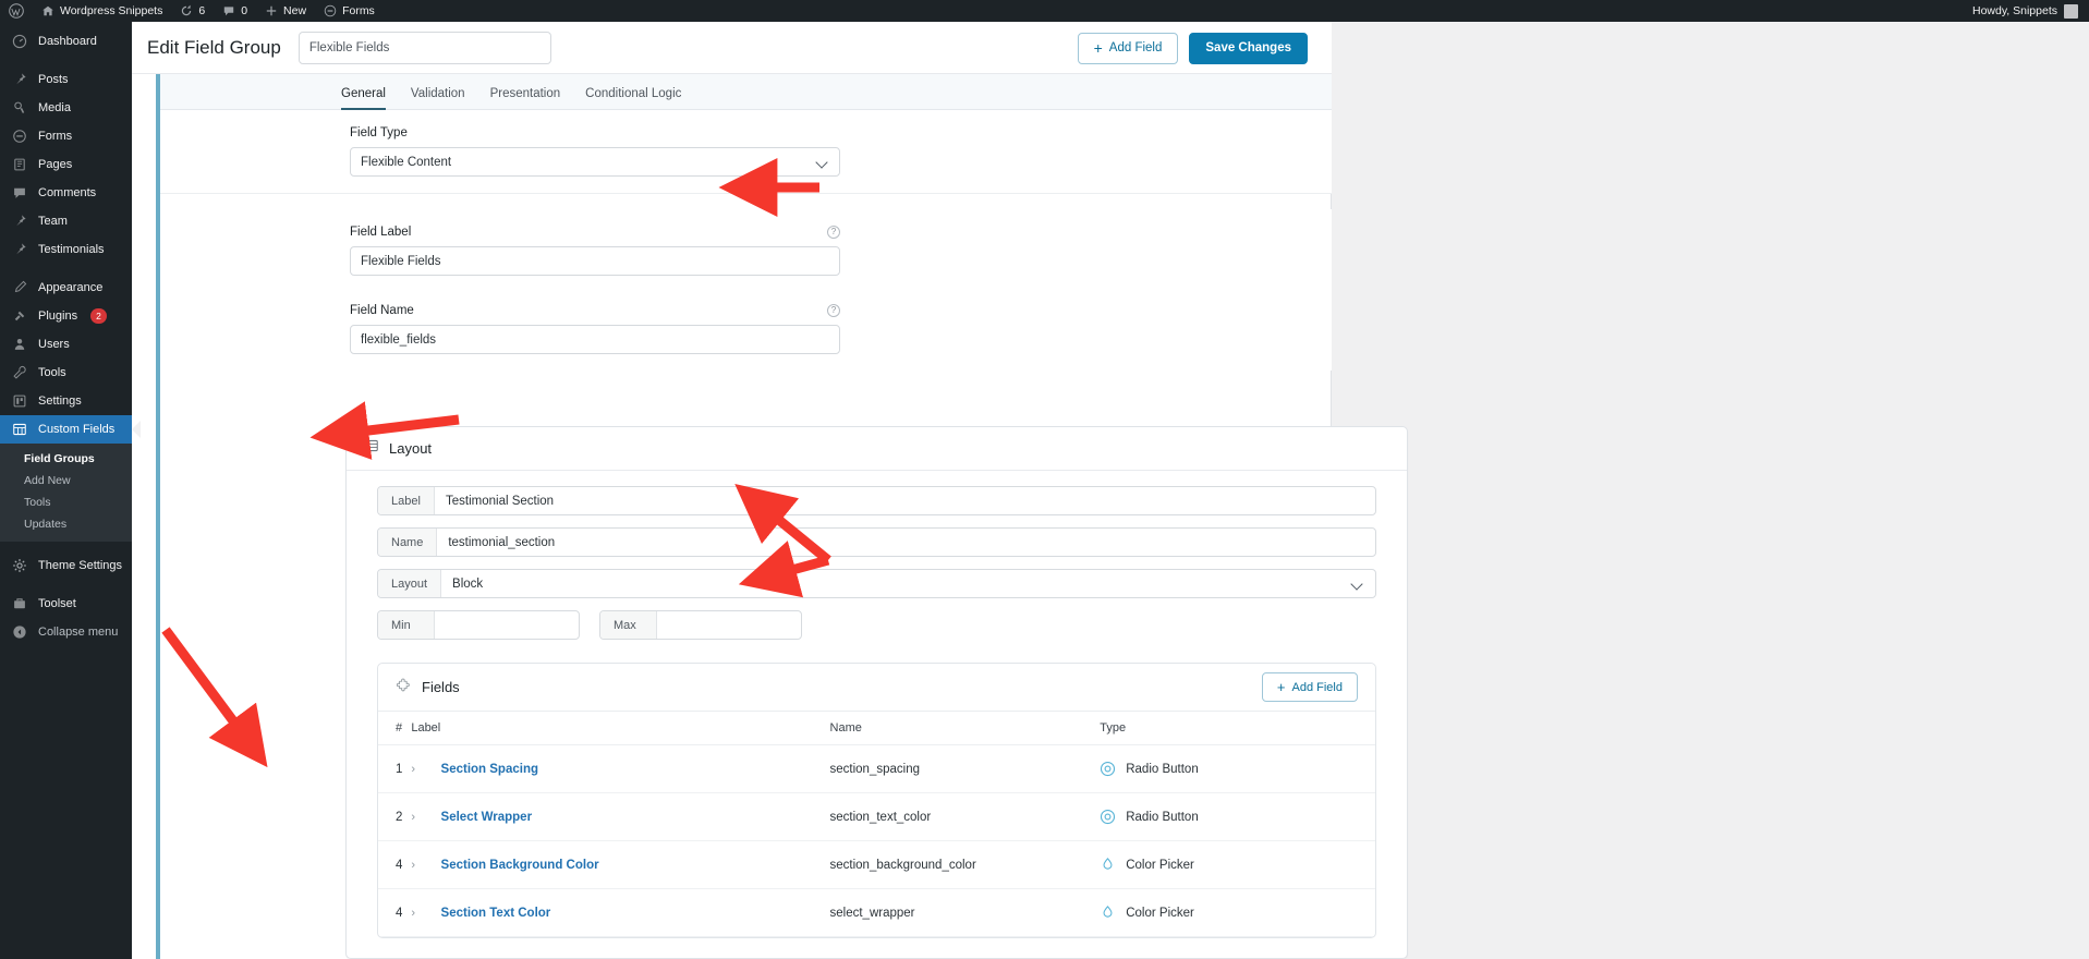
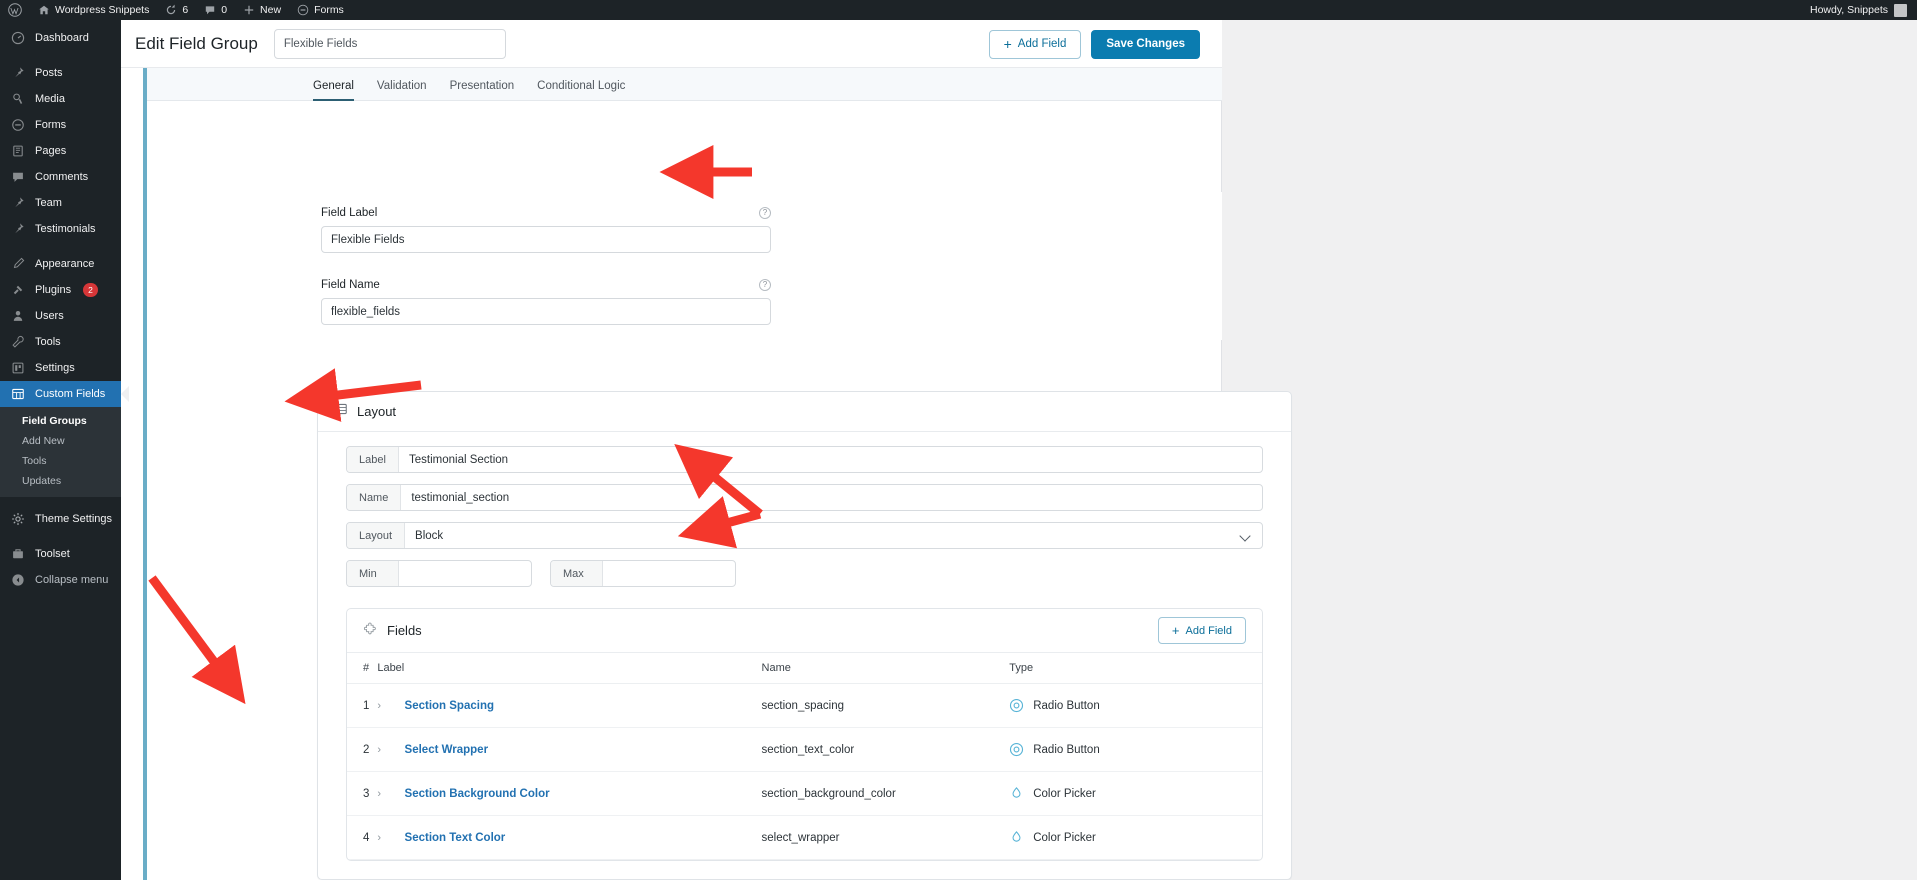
  Wordpress Snippets
  6
  0
  New
  Forms
  Howdy, Snippets
  Dashboard
  Posts
  Media
  Forms
  Pages
  Comments
  Team
  Testimonials
  Appearance
  Plugins
  2
  Users
  Tools
  Settings
  Custom Fields
  Field Groups
  Add New
  Tools
  Updates
  Theme Settings
  Toolset
  Collapse menu
  Edit Field Group
  Flexible Fields
  +
  Add Field
  Save Changes
  General
  Validation
  Presentation
  Conditional Logic
- Field Type
- Flexible Content
  Field Label
  ?
  Flexible Fields
  Field Name
  ?
  flexible_fields
  Layout
  Label
  Testimonial Section
  Name
  testimonial_section
  Layout
  Block
  Min
  Max
  Fields
  +
  Add Field
  #	Label	Name	Type
  1	› Section Spacing	section_spacing	Radio Button
  2	› Select Wrapper	section_text_color	Radio Button
- 4	› Section Background Color	section_background_color	Color Picker
+ 3	› Section Background Color	section_background_color	Color Picker
  4	› Section Text Color	select_wrapper	Color Picker
